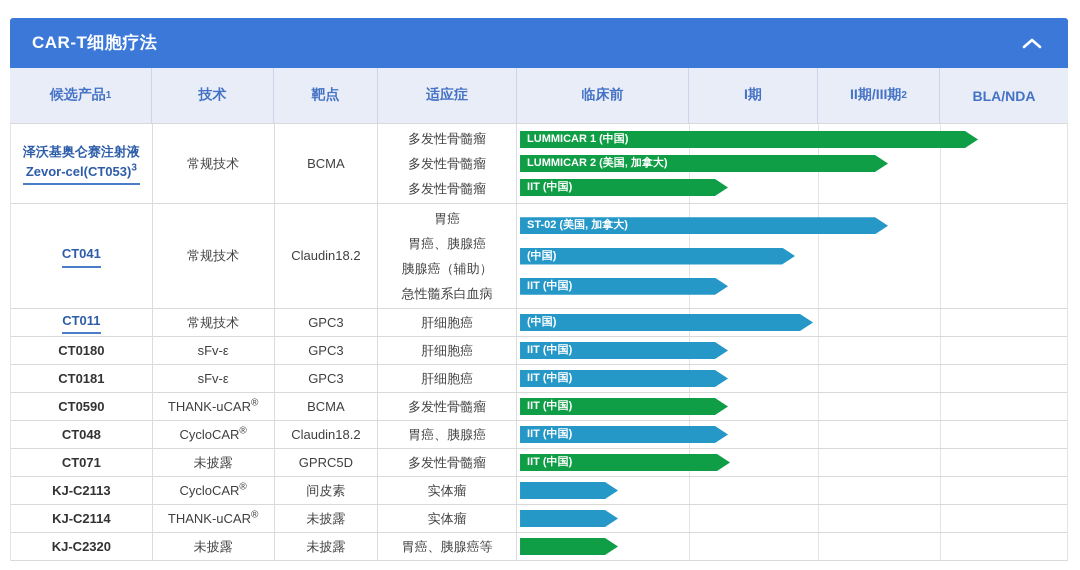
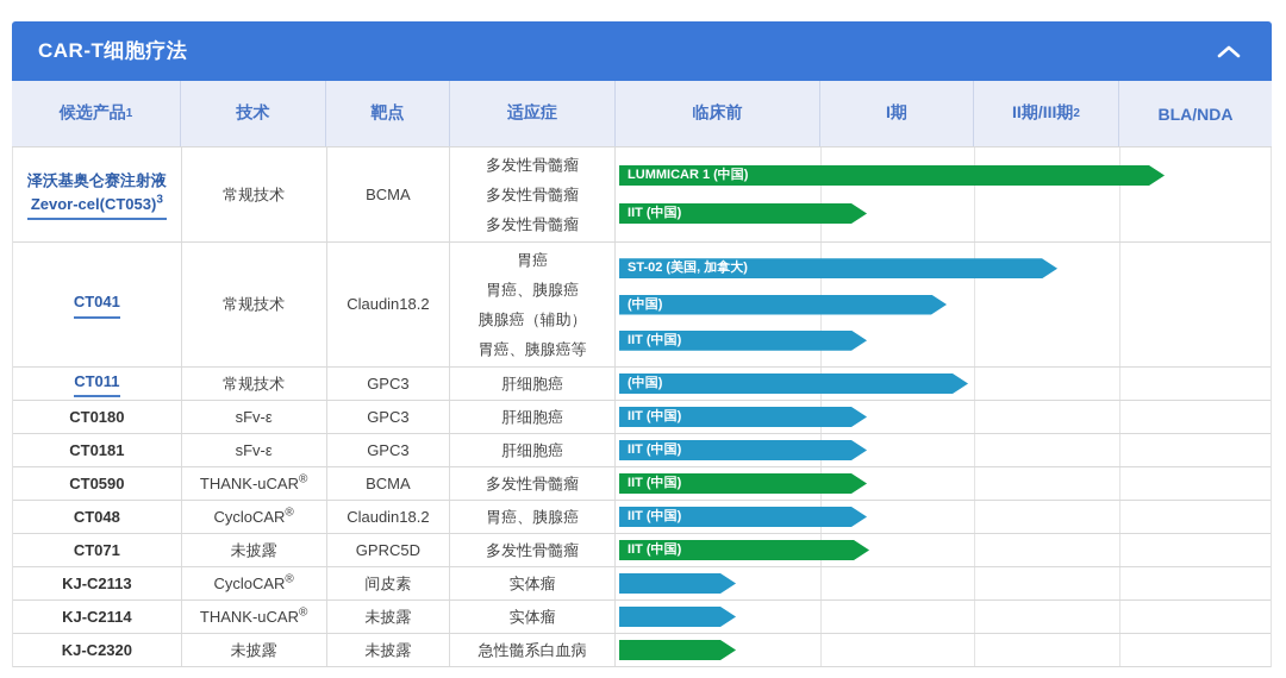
  CAR-T细胞疗法
  候选产品
  1
  技术
  靶点
  适应症
  临床前
  I期
  II期/III期
  2
  BLA/NDA
  泽沃基奥仑赛注射液
  Zevor-cel(CT053)3
  常规技术
  BCMA
  多发性骨髓瘤
  多发性骨髓瘤
  多发性骨髓瘤
  LUMMICAR 1 (中国)
- LUMMICAR 2 (美国, 加拿大)
  IIT (中国)
  CT041
  常规技术
  Claudin18.2
  胃癌
  胃癌、胰腺癌
  胰腺癌（辅助）
- 急性髓系白血病
+ 胃癌、胰腺癌等
  ST-02 (美国, 加拿大)
  (中国)
  IIT (中国)
  CT011
  常规技术
  GPC3
  肝细胞癌
  (中国)
  CT0180
  sFv-ε
  GPC3
  肝细胞癌
  IIT (中国)
  CT0181
  sFv-ε
  GPC3
  肝细胞癌
  IIT (中国)
  CT0590
  THANK-uCAR®
  BCMA
  多发性骨髓瘤
  IIT (中国)
  CT048
  CycloCAR®
  Claudin18.2
  胃癌、胰腺癌
  IIT (中国)
  CT071
  未披露
  GPRC5D
  多发性骨髓瘤
  IIT (中国)
  KJ-C2113
  CycloCAR®
  间皮素
  实体瘤
  KJ-C2114
  THANK-uCAR®
  未披露
  实体瘤
  KJ-C2320
  未披露
  未披露
- 胃癌、胰腺癌等
+ 急性髓系白血病
